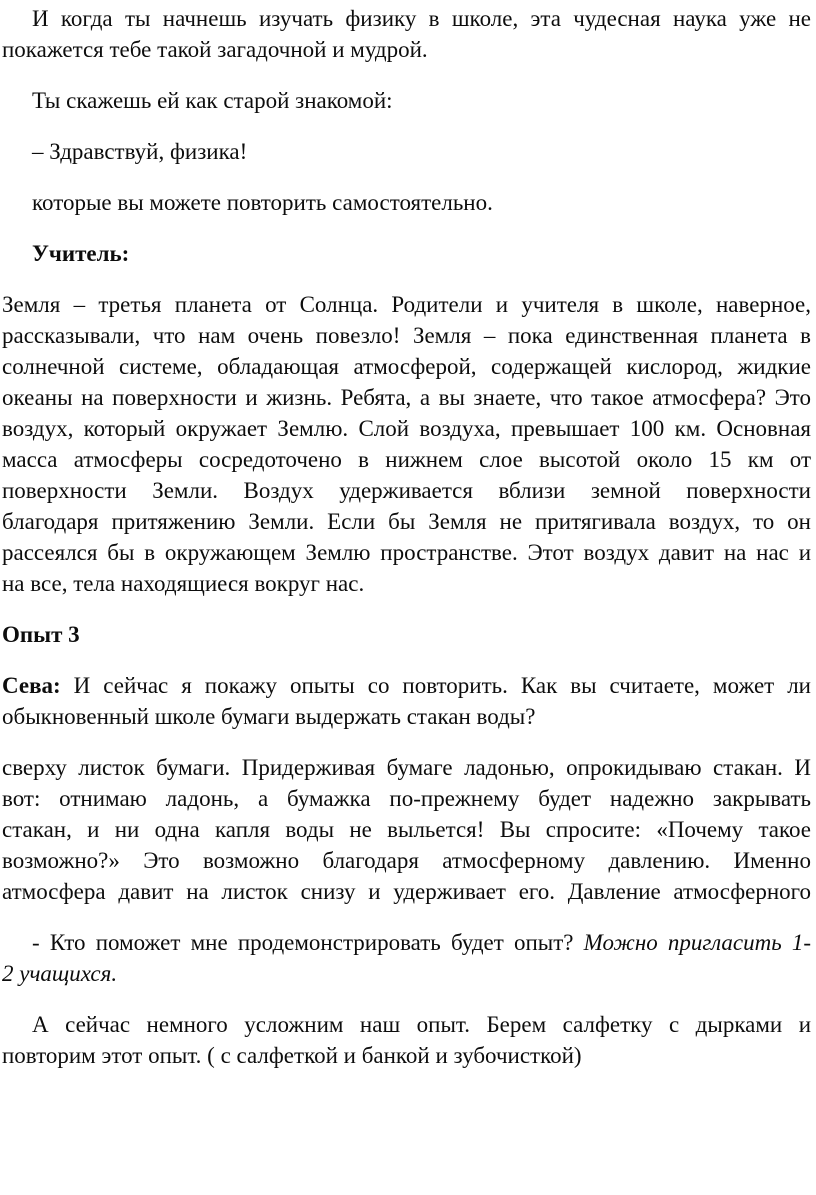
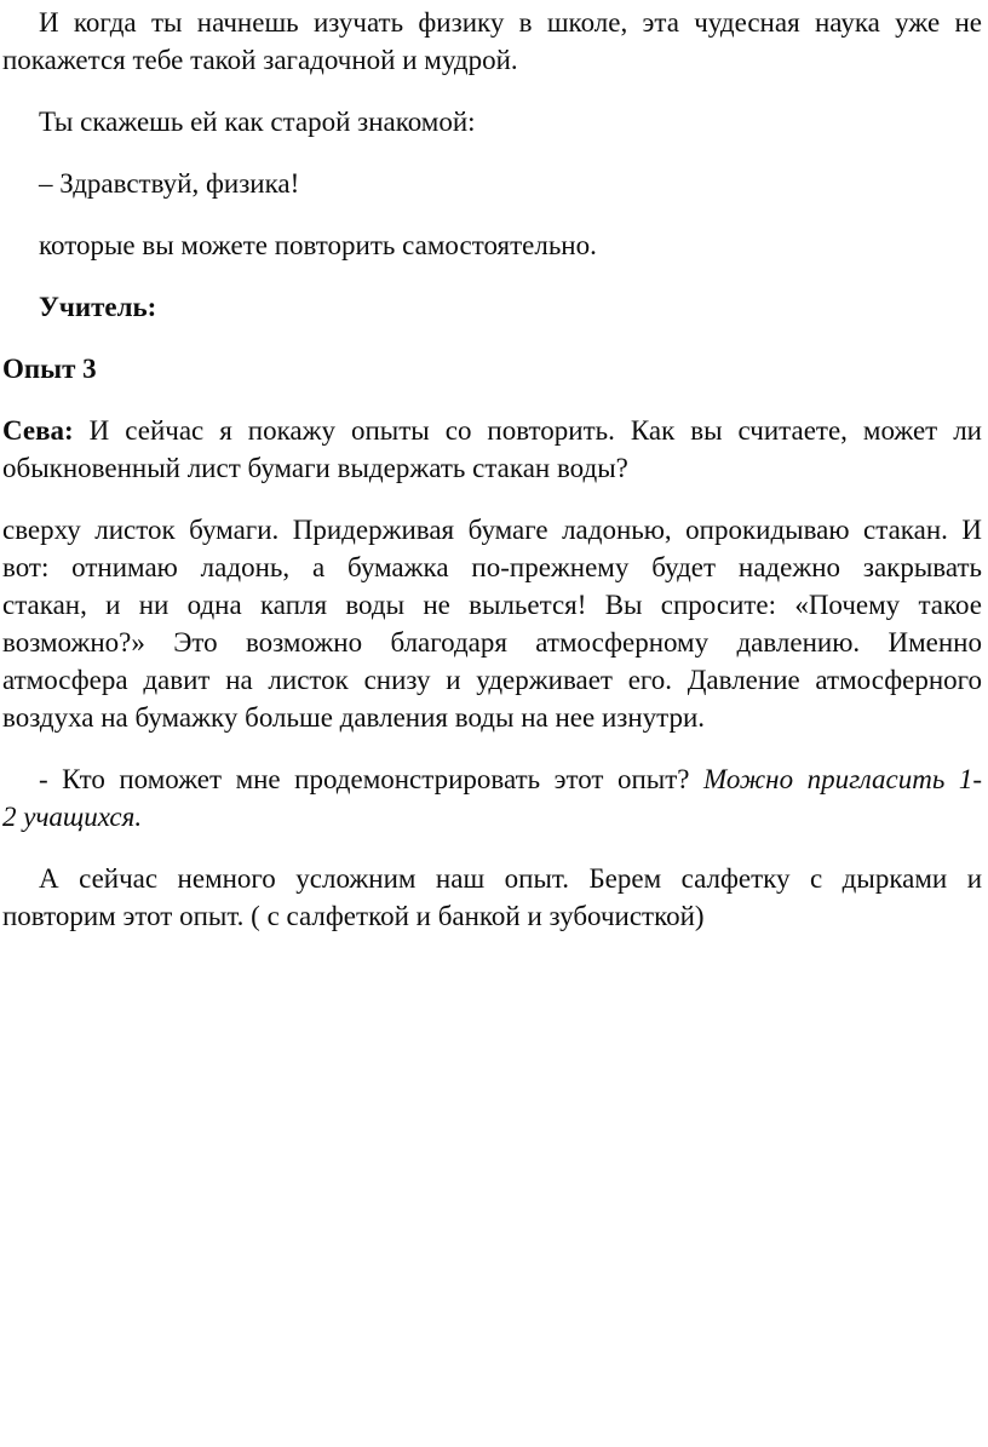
  И когда ты начнешь изучать физику в школе, эта чудесная наука уже не
  покажется тебе такой загадочной и мудрой.
  Ты скажешь ей как старой знакомой:
  – Здравствуй, физика!
  которые вы можете повторить самостоятельно.
  Учитель:
- Земля – третья планета от Солнца. Родители и учителя в школе, наверное,
- рассказывали, что нам очень повезло! Земля – пока единственная планета в
- солнечной системе, обладающая атмосферой, содержащей кислород, жидкие
- океаны на поверхности и жизнь. Ребята, а вы знаете, что такое атмосфера? Это
- воздух, который окружает Землю. Слой воздуха, превышает 100 км. Основная
- масса атмосферы сосредоточено в нижнем слое высотой около 15 км от
- поверхности Земли. Воздух удерживается вблизи земной поверхности
- благодаря притяжению Земли. Если бы Земля не притягивала воздух, то он
- рассеялся бы в окружающем Землю пространстве. Этот воздух давит на нас и
- на все, тела находящиеся вокруг нас.
  Опыт 3
  Сева: И сейчас я покажу опыты со повторить. Как вы считаете, может ли
- обыкновенный школе бумаги выдержать стакан воды?
+ обыкновенный лист бумаги выдержать стакан воды?
  сверху листок бумаги. Придерживая бумаге ладонью, опрокидываю стакан. И
  вот: отнимаю ладонь, а бумажка по-прежнему будет надежно закрывать
  стакан, и ни одна капля воды не выльется! Вы спросите: «Почему такое
  возможно?» Это возможно благодаря атмосферному давлению. Именно
  атмосфера давит на листок снизу и удерживает его. Давление атмосферного
+ воздуха на бумажку больше давления воды на нее изнутри.
- - Кто поможет мне продемонстрировать будет опыт? Можно пригласить 1-
+ - Кто поможет мне продемонстрировать этот опыт? Можно пригласить 1-
  2 учащихся.
  А сейчас немного усложним наш опыт. Берем салфетку с дырками и
  повторим этот опыт. ( с салфеткой и банкой и зубочисткой)
